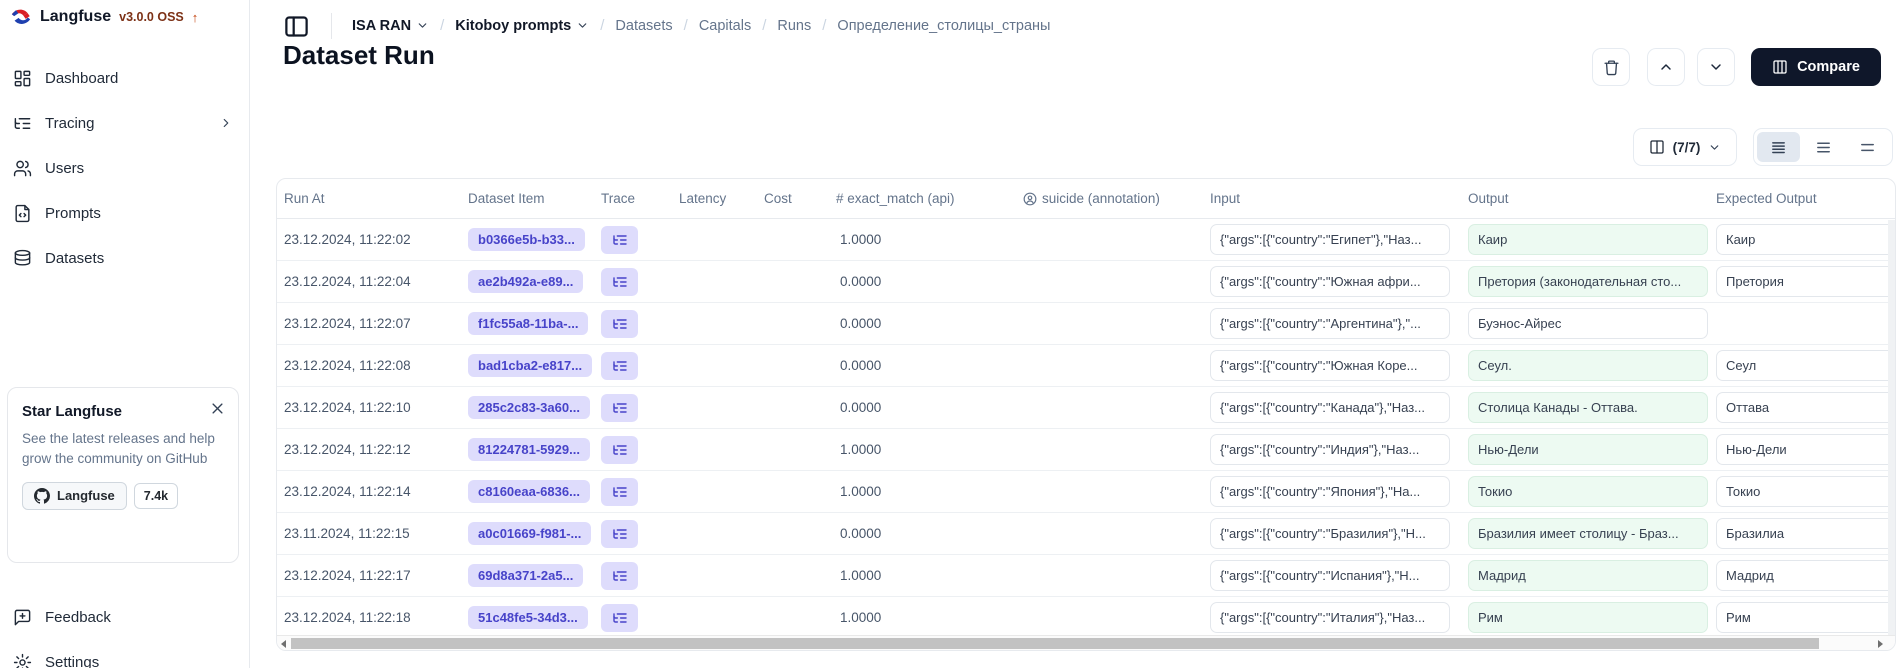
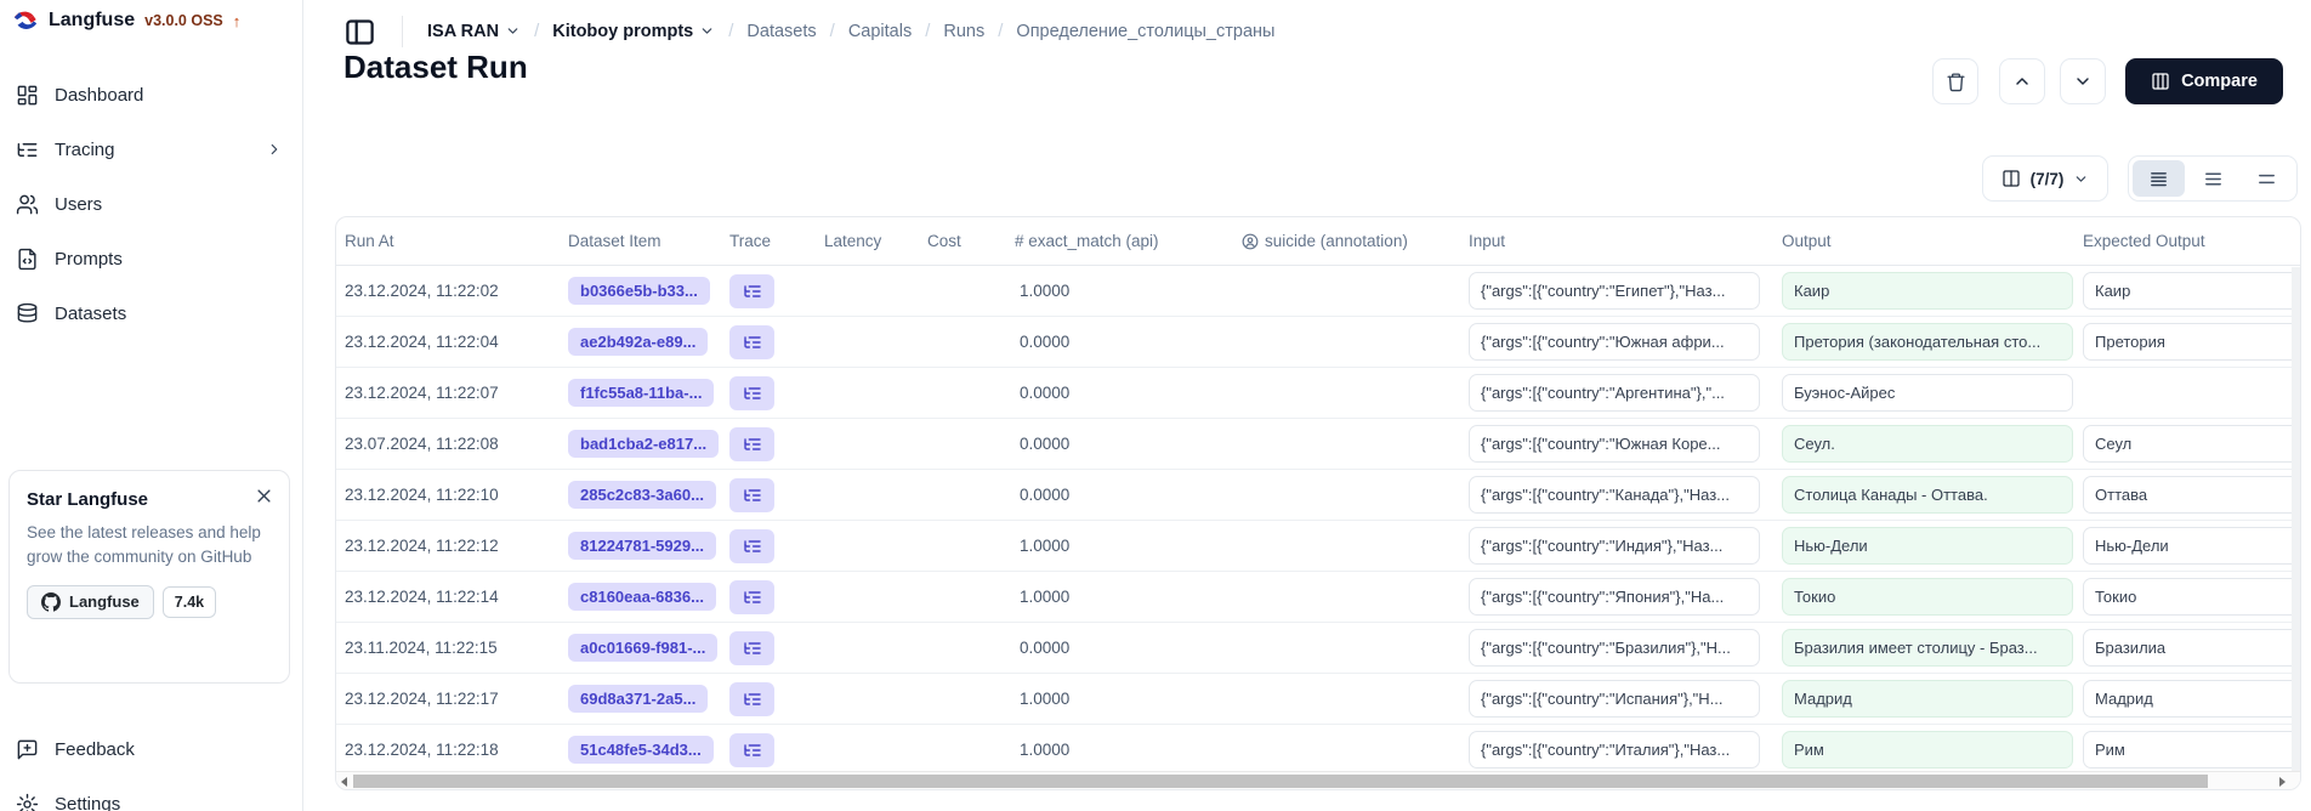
  Langfuse
  v3.0.0 OSS
  ↑
  Dashboard
  Tracing
  Users
  Prompts
  Datasets
  Star Langfuse
  See the latest releases and help grow the community on GitHub
  Langfuse
  7.4k
  Feedback
  Settings
  ISA RAN
  /
  Kitoboy prompts
  /
  Datasets
  /
  Capitals
  /
  Runs
  /
  Определение_столицы_страны
  Dataset Run
  Compare
  (7/7)
  Run At
  Dataset Item
  Trace
  Latency
  Cost
  # exact_match (api)
  suicide (annotation)
  Input
  Output
  Expected Output
  23.12.2024, 11:22:02
  b0366e5b-b33...
  1.0000
  {"args":[{"country":"Египет"},"Наз...
  Каир
  Каир
  23.12.2024, 11:22:04
  ae2b492a-e89...
  0.0000
  {"args":[{"country":"Южная афри...
  Претория (законодательная сто...
  Претория
  23.12.2024, 11:22:07
  f1fc55a8-11ba-...
  0.0000
  {"args":[{"country":"Аргентина"},"...
  Буэнос-Айрес
- 23.12.2024, 11:22:08
+ 23.07.2024, 11:22:08
  bad1cba2-e817...
  0.0000
  {"args":[{"country":"Южная Коре...
  Сеул.
  Сеул
  23.12.2024, 11:22:10
  285c2c83-3a60...
  0.0000
  {"args":[{"country":"Канада"},"Наз...
  Столица Канады - Оттава.
  Оттава
  23.12.2024, 11:22:12
  81224781-5929...
  1.0000
  {"args":[{"country":"Индия"},"Наз...
  Нью-Дели
  Нью-Дели
  23.12.2024, 11:22:14
  c8160eaa-6836...
  1.0000
  {"args":[{"country":"Япония"},"На...
  Токио
  Токио
  23.11.2024, 11:22:15
  a0c01669-f981-...
  0.0000
  {"args":[{"country":"Бразилия"},"Н...
  Бразилия имеет столицу - Браз...
  Бразилиа
  23.12.2024, 11:22:17
  69d8a371-2a5...
  1.0000
  {"args":[{"country":"Испания"},"Н...
  Мадрид
  Мадрид
  23.12.2024, 11:22:18
  51c48fe5-34d3...
  1.0000
  {"args":[{"country":"Италия"},"Наз...
  Рим
  Рим
